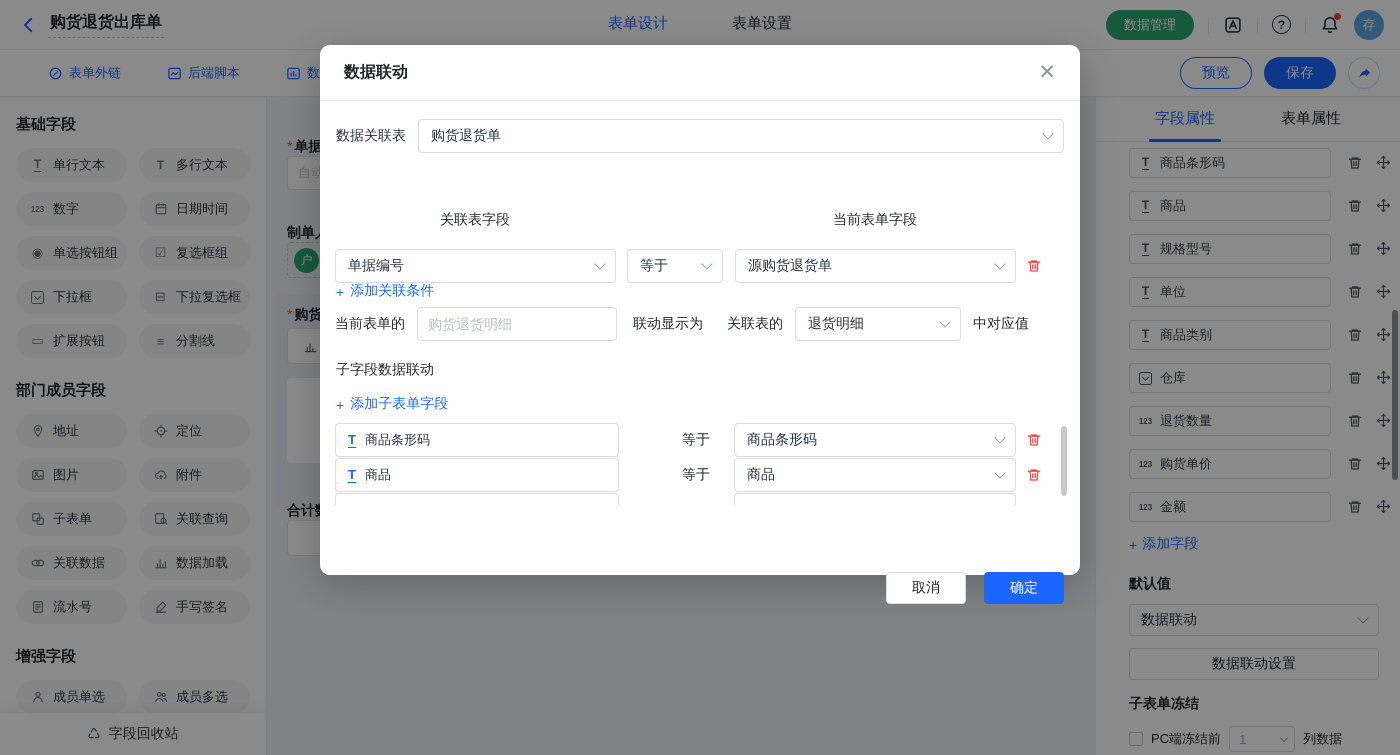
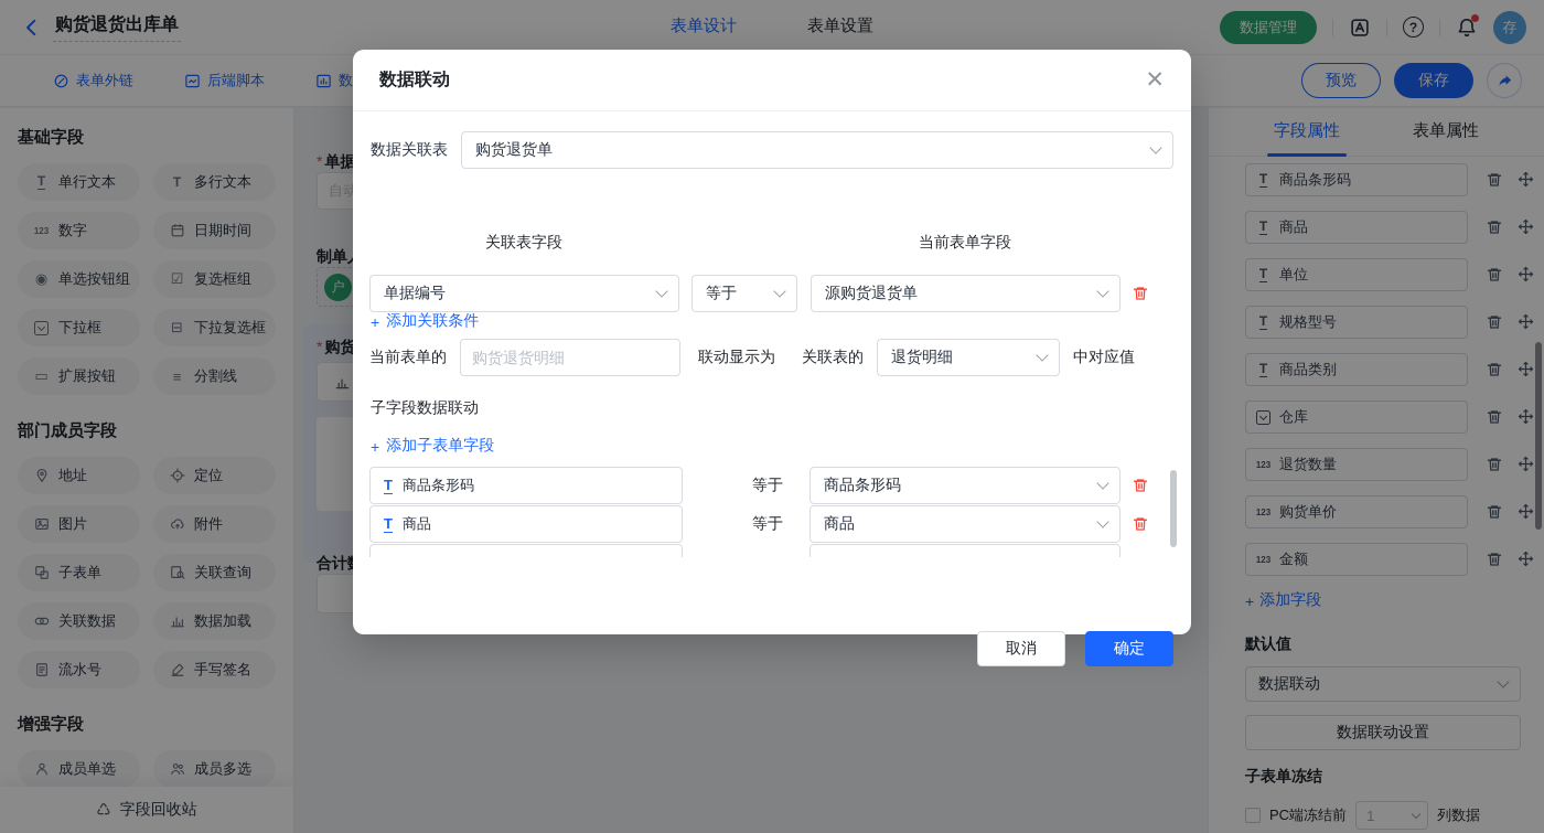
  购货退货出库单
  表单设计
  表单设置
  数据管理
  ?
  存
  表单外链
  后端脚本
  预览
  保存
  基础字段
  T
  单行文本
  T
  多行文本
  123
  数字
  日期时间
  ◉
  单选按钮组
  ☑
  复选框组
  下拉框
  ⊟
  下拉复选框
  ▭
  扩展按钮
  ≡
  分割线
  部门成员字段
  地址
  定位
  图片
  附件
  子表单
  关联查询
  关联数据
  数据加载
  流水号
  手写签名
  增强字段
  成员单选
  成员多选
  ♺
  字段回收站
  * 单据
  自动
  户
  * 购货
  字段属性
  表单属性
  T
  商品条形码
  T
  商品
  T
- 规格型号
+ 单位
  T
- 单位
+ 规格型号
  T
  商品类别
  仓库
  123
  退货数量
  123
  购货单价
  123
  金额
  +
  添加字段
  默认值
  数据联动
  数据联动设置
  子表单冻结
  PC端冻结前
  1
  列数据
  数据联动
  ✕
  数据关联表
  购货退货单
  关联表字段
  当前表单字段
  单据编号
  等于
  源购货退货单
  +
  添加关联条件
  当前表单的
  购货退货明细
  联动显示为
  关联表的
  退货明细
  中对应值
  子字段数据联动
  +
  添加子表单字段
  T
  商品条形码
  等于
  商品条形码
  T
  商品
  等于
  商品
  取消
  确定
